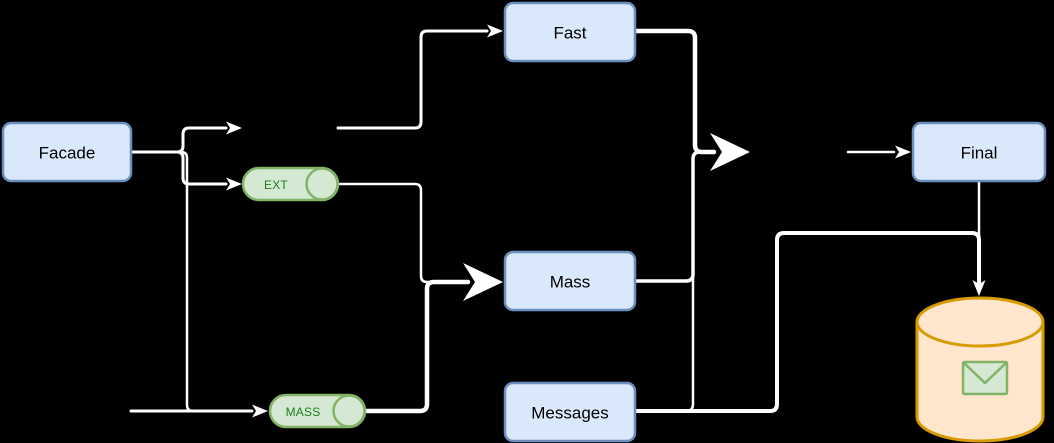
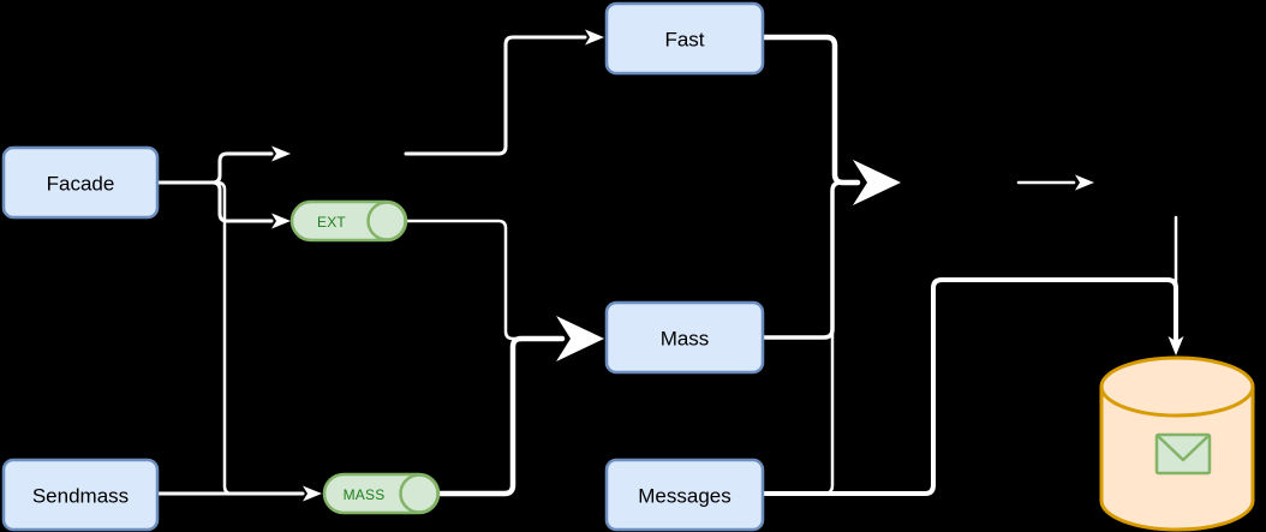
  Facade
+ Sendmass
  Fast
  Mass
  Messages
- Final
  EXT
  MASS
